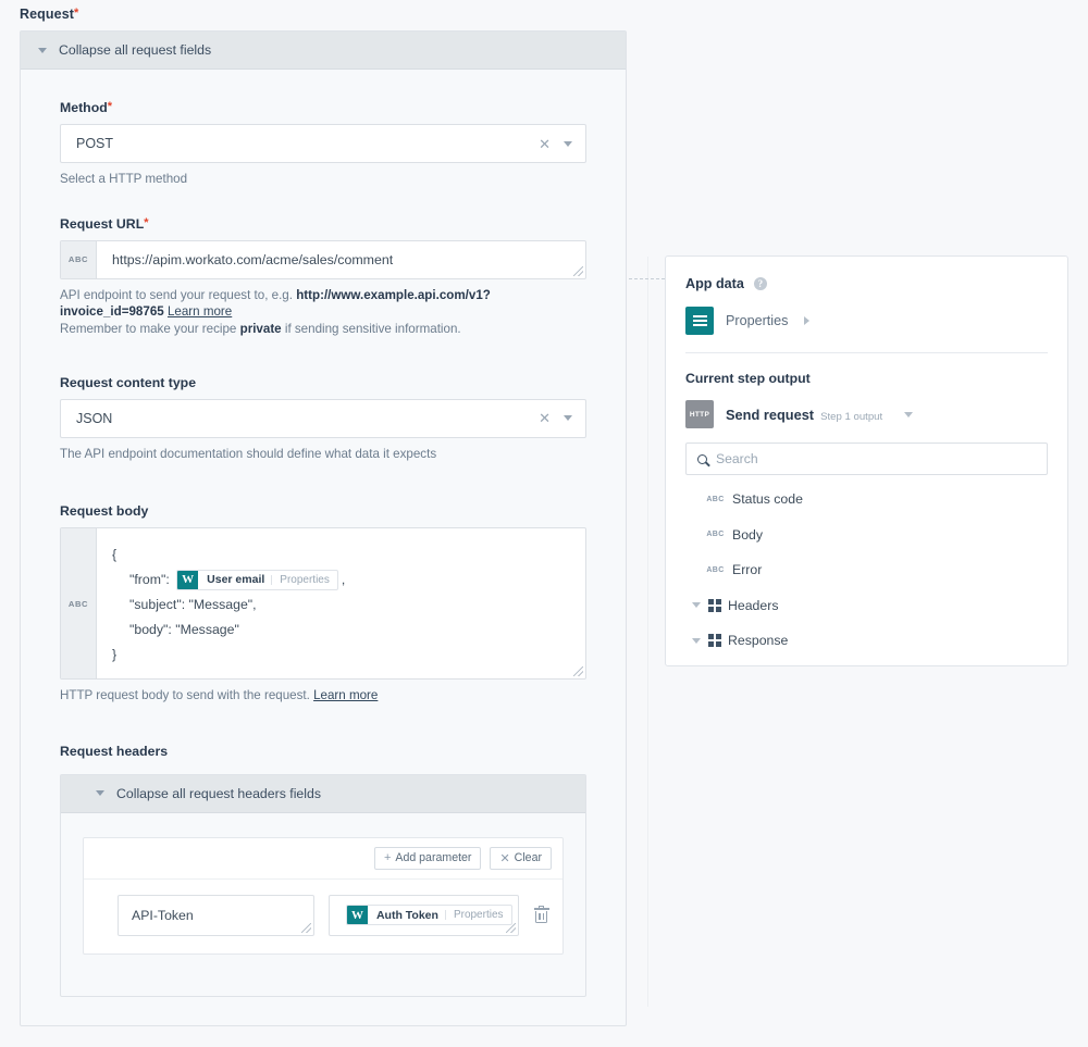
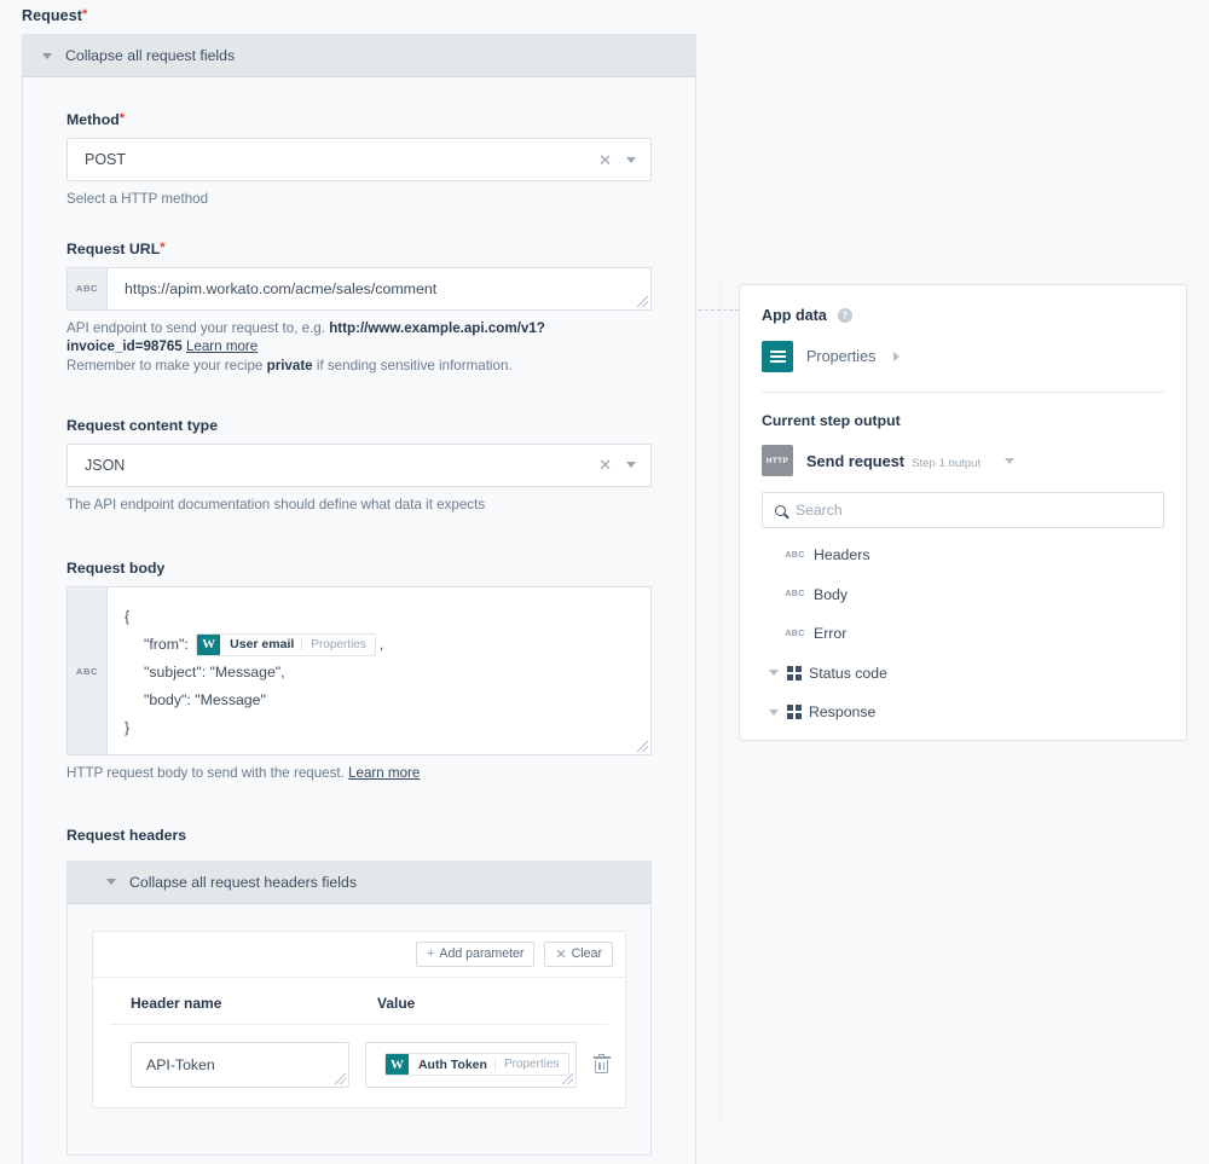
  Request*
  Collapse all request fields
  Method*
  POST
  ✕
  Select a HTTP method
  Request URL*
  ABC
  https://apim.workato.com/acme/sales/comment
  API endpoint to send your request to, e.g. http://www.example.api.com/v1?invoice_id=98765 Learn more
  Remember to make your recipe private if sending sensitive information.
  Request content type
  JSON
  ✕
  The API endpoint documentation should define what data it expects
  Request body
  ABC
  {
  "from":
  W
  User email
  Properties
  ,
  "subject": "Message",
  "body": "Message"
  }
  HTTP request body to send with the request. Learn more
  Request headers
  Collapse all request headers fields
  +
  Add parameter
  ✕
  Clear
+ Header name
+ Value
  API-Token
  W
  Auth Token
  Properties
  App data
  ?
  Properties
  Current step output
  Send request
  Step 1 output
  Search
- Status code
+ Headers
  Body
  Error
- Headers
+ Status code
  Response
